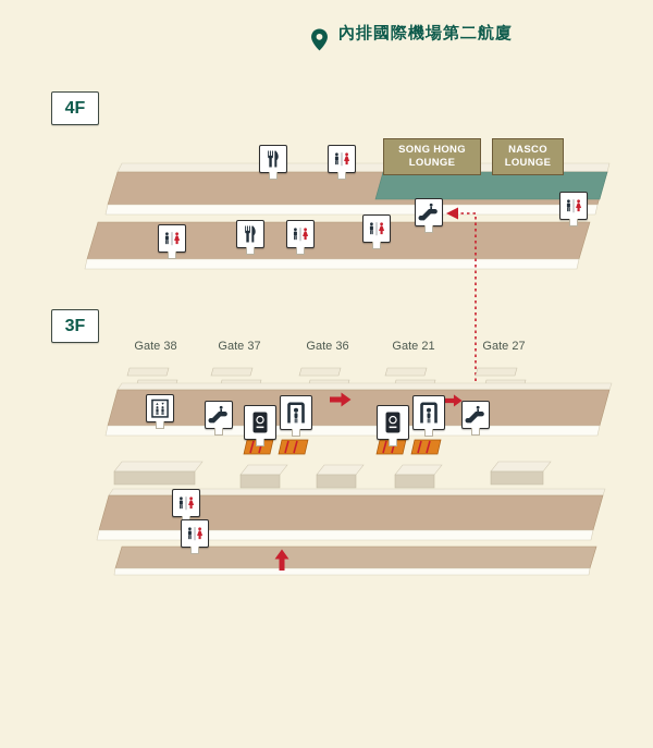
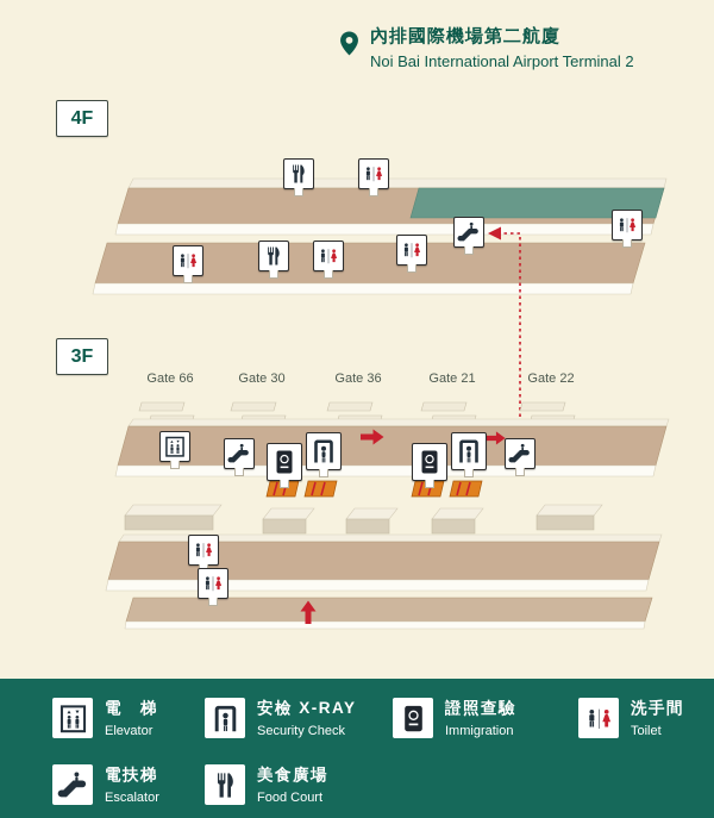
  內排國際機場第二航廈
+ Noi Bai International Airport Terminal 2
  4F
  3F
- SONG HONG LOUNGE
- NASCO LOUNGE
- Gate 38
+ Gate 66
- Gate 37
+ Gate 30
  Gate 36
  Gate 21
- Gate 27
+ Gate 22
+ 電 梯
+ Elevator
+ 安檢 X-RAY
+ Security Check
+ 證照查驗
+ Immigration
+ 洗手間
+ Toilet
+ 電扶梯
+ Escalator
+ 美食廣場
+ Food Court
